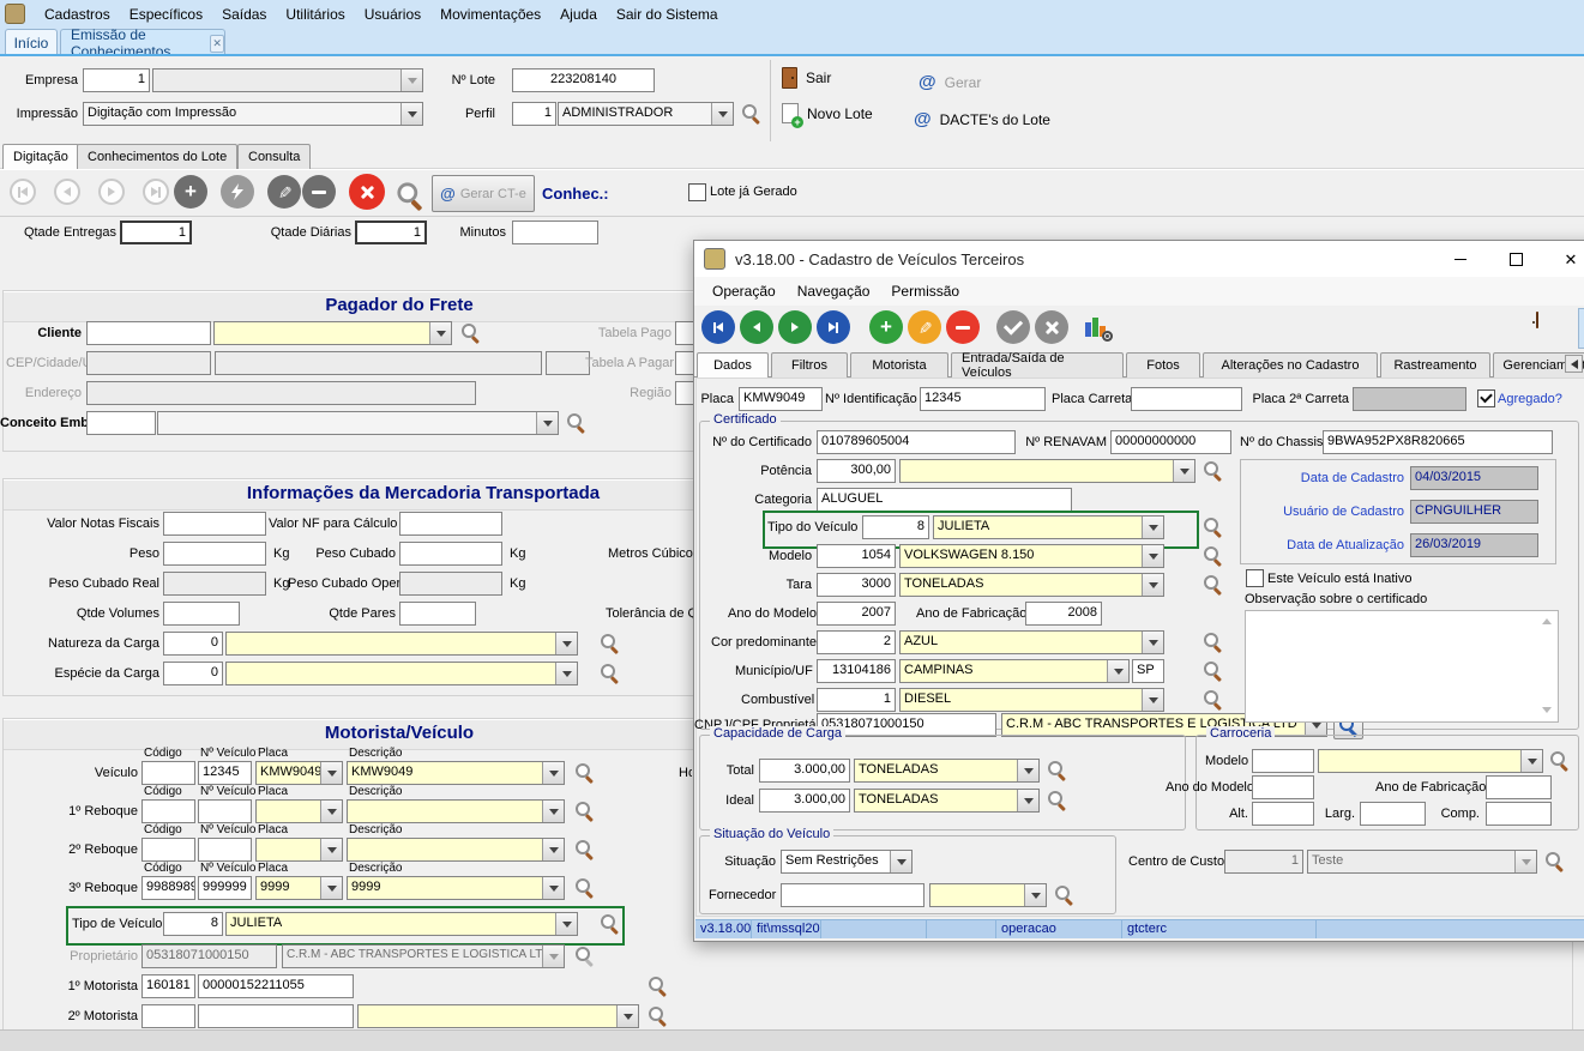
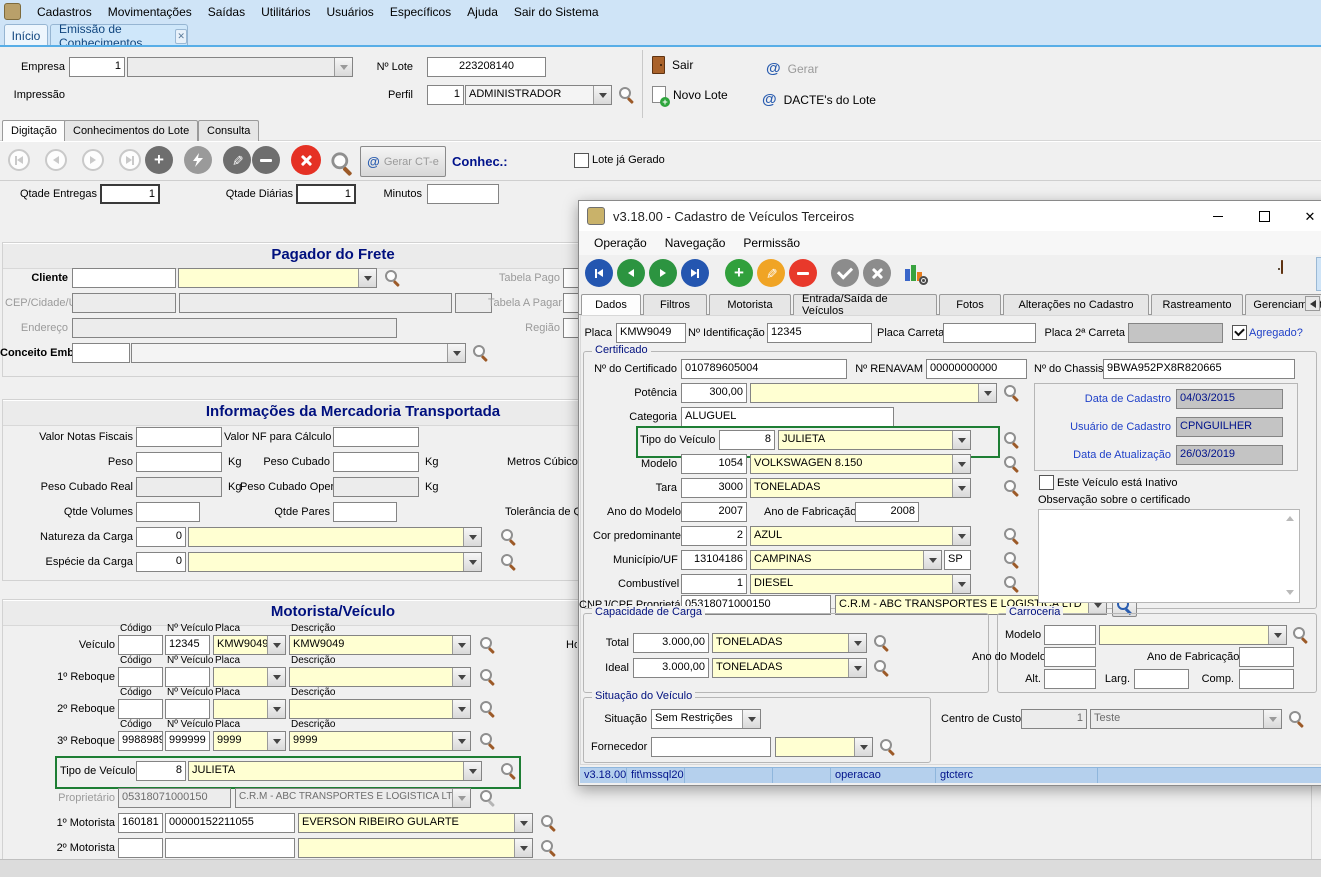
  Cadastros
- Específicos
+ Movimentações
  Saídas
  Utilitários
  Usuários
- Movimentações
+ Específicos
  Ajuda
  Sair do Sistema
  Início
  Emissão de Conhecimentos
  ✕
  Empresa
  1
  Nº Lote
  223208140
  Impressão
- Digitação com Impressão
  Perfil
  1
  ADMINISTRADOR
  Sair
  Novo Lote
  @
  Gerar
  @
  DACTE's do Lote
  Digitação
  Conhecimentos do Lote
  Consulta
  +
  @
  Gerar CT-e
  Conhec.:
  Lote já Gerado
  Qtade Entregas
  1
  Qtade Diárias
  1
  Minutos
  Pagador do Frete
  Cliente
  Tabela Pago
  CEP/Cidade/
  Tabela A Pagar
  Endereço
  Região
  Informações da Mercadoria Transportada
  Valor Notas Fiscais
  Valor NF para Cálculo
  Peso
  Kg
  Peso Cubado
  Kg
  Metros Cúbico
  Peso Cubado Real
  Kg
  Peso Cubado Ope
  Kg
  Qtde Volumes
  Qtde Pares
  Natureza da Carga
  0
  Espécie da Carga
  0
  Motorista/Veículo
  Código
  Nº Veículo
  Placa
  Descrição
  Veículo
  12345
  KMW9049
  KMW9049
  Código
  Nº Veículo
  Placa
  Descrição
  1º Reboque
  Código
  Nº Veículo
  Placa
  Descrição
  2º Reboque
  Código
  Nº Veículo
  Placa
  Descrição
  3º Reboque
  9988989
  999999
  9999
  9999
  Tipo de Veículo
  8
  JULIETA
  Proprietário
  05318071000150
  C.R.M - ABC TRANSPORTES E LOGISTICA LT
  1º Motorista
  160181
  00000152211055
+ EVERSON RIBEIRO GULARTE
  2º Motorista
  v3.18.00 - Cadastro de Veículos Terceiros
  ✕
  Operação
  Navegação
  Permissão
  +
  Dados
  Filtros
  Motorista
  Entrada/Saída de Veículos
  Fotos
  Alterações no Cadastro
  Rastreamento
  Placa
  KMW9049
  Nº Identificação
  12345
  Placa Carreta
  Placa 2ª Carreta
  Agregado?
  Certificado
  Nº do Certificado
  010789605004
  Nº RENAVAM
  00000000000
  Nº do Chassis
  9BWA952PX8R820665
  Potência
  300,00
  Categoria
  ALUGUEL
  Tipo do Veículo
  8
  JULIETA
  Modelo
  1054
  VOLKSWAGEN 8.150
  Tara
  3000
  TONELADAS
  Ano do Modelo
  2007
  Ano de Fabricação
  2008
  Cor predominante
  2
  AZUL
  Município/UF
  13104186
  CAMPINAS
  SP
  Combustível
  1
  DIESEL
  CNPJ/CPF Proprietá
  05318071000150
  C.R.M - ABC TRANSPORTES E LOGISTICA LTD
  Data de Cadastro
  04/03/2015
  Usuário de Cadastro
  CPNGUILHER
  Data de Atualização
  26/03/2019
  Este Veículo está Inativo
  Observação sobre o certificado
  Capacidade de Carga
  Total
  3.000,00
  TONELADAS
  Ideal
  3.000,00
  TONELADAS
  Carroceria
  Modelo
  Ano do Modelo
  Ano de Fabricação
  Alt.
  Larg.
  Comp.
  Situação do Veículo
  Situação
  Sem Restrições
  Fornecedor
  Centro de Custo
  1
  Teste
  v3.18.00
  fit\mssql20
  operacao
  gtcterc
